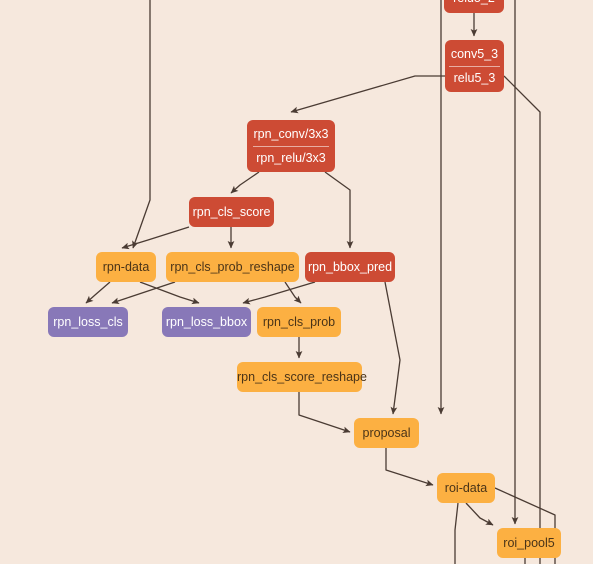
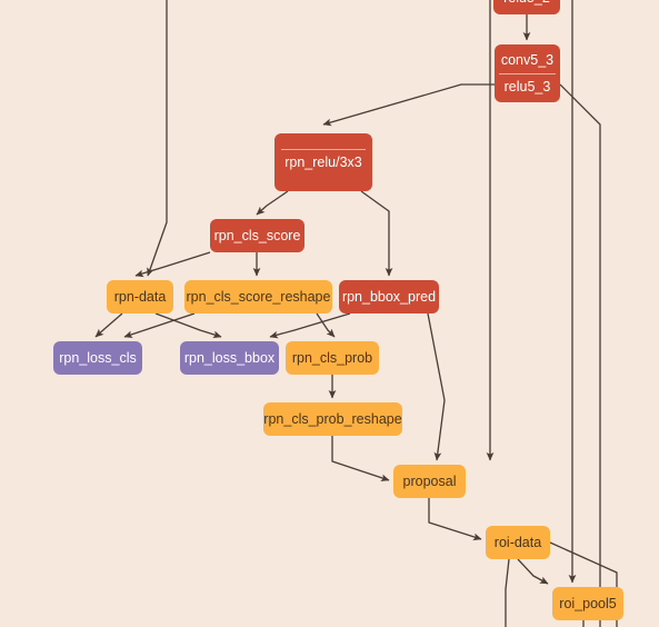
  conv5_3
  relu5_3
- rpn_conv/3x3
  rpn_relu/3x3
  rpn_cls_score
  rpn_bbox_pred
  rpn-data
- rpn_cls_prob_reshape
+ rpn_cls_score_reshape
  rpn_loss_cls
  rpn_loss_bbox
  rpn_cls_prob
- rpn_cls_score_reshape
+ rpn_cls_prob_reshape
  proposal
  roi-data
  roi_pool5
